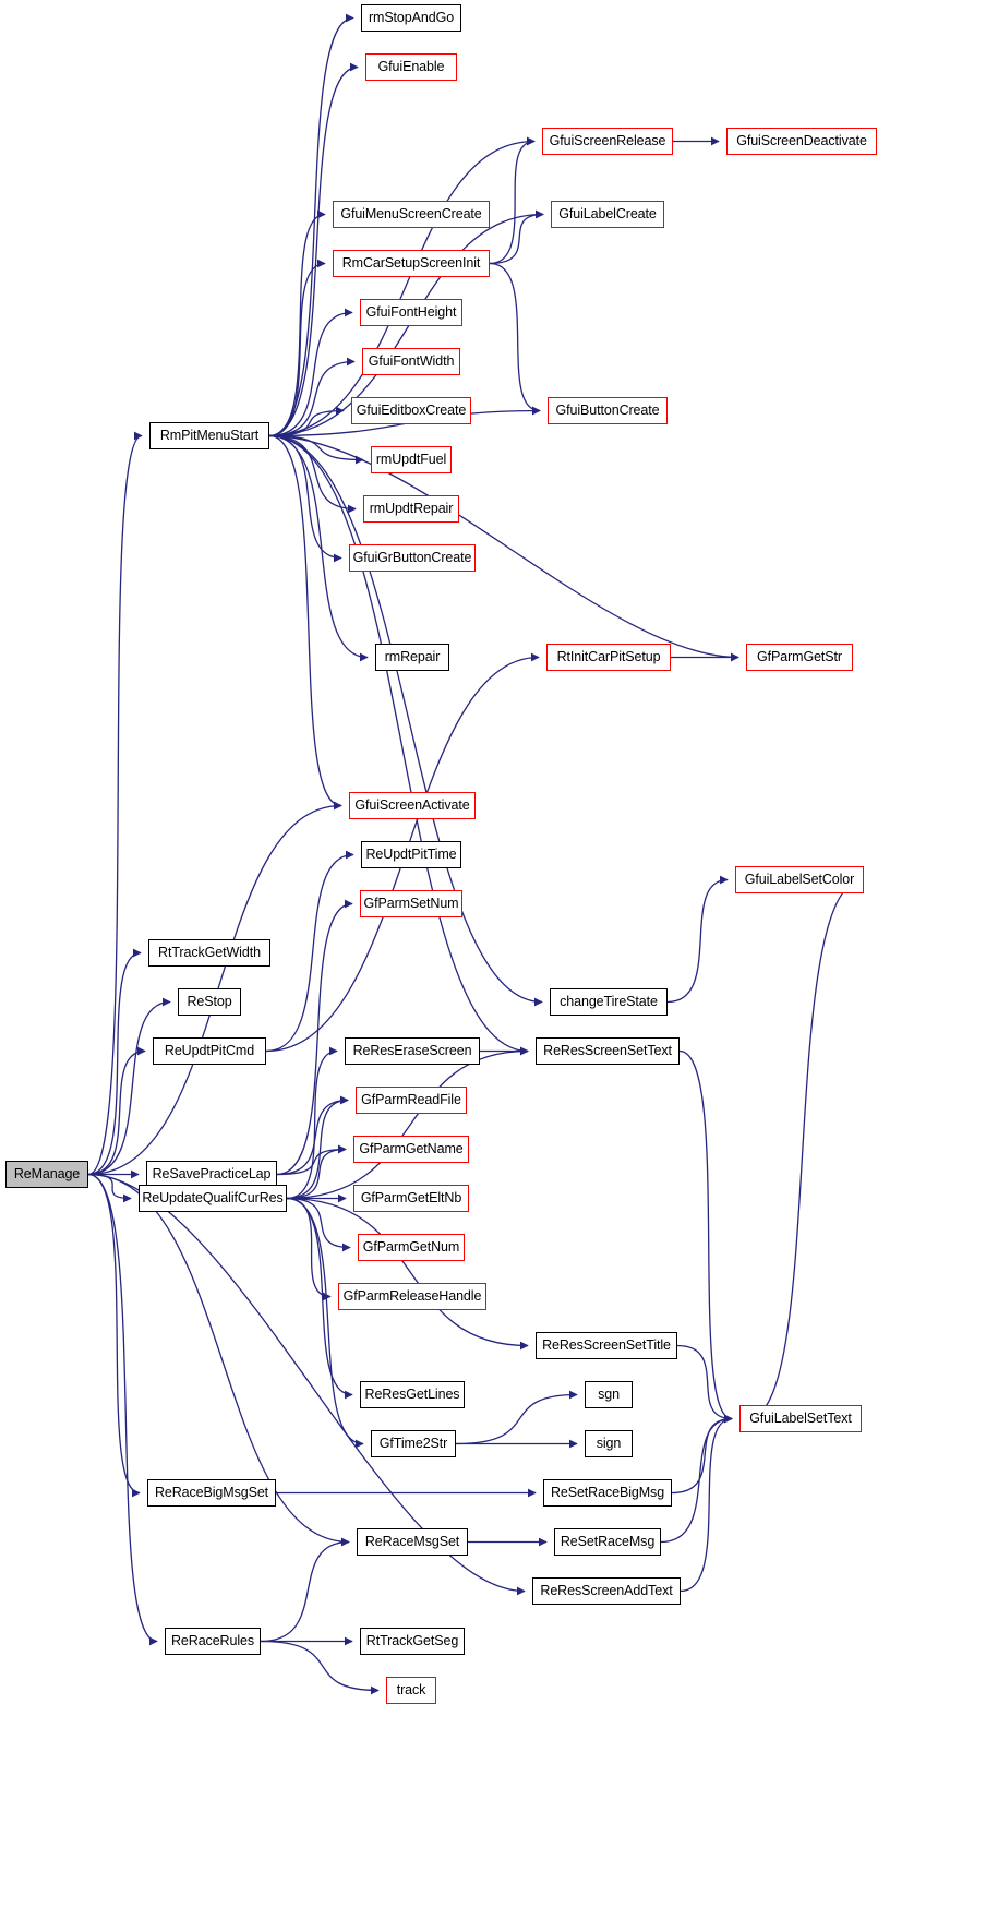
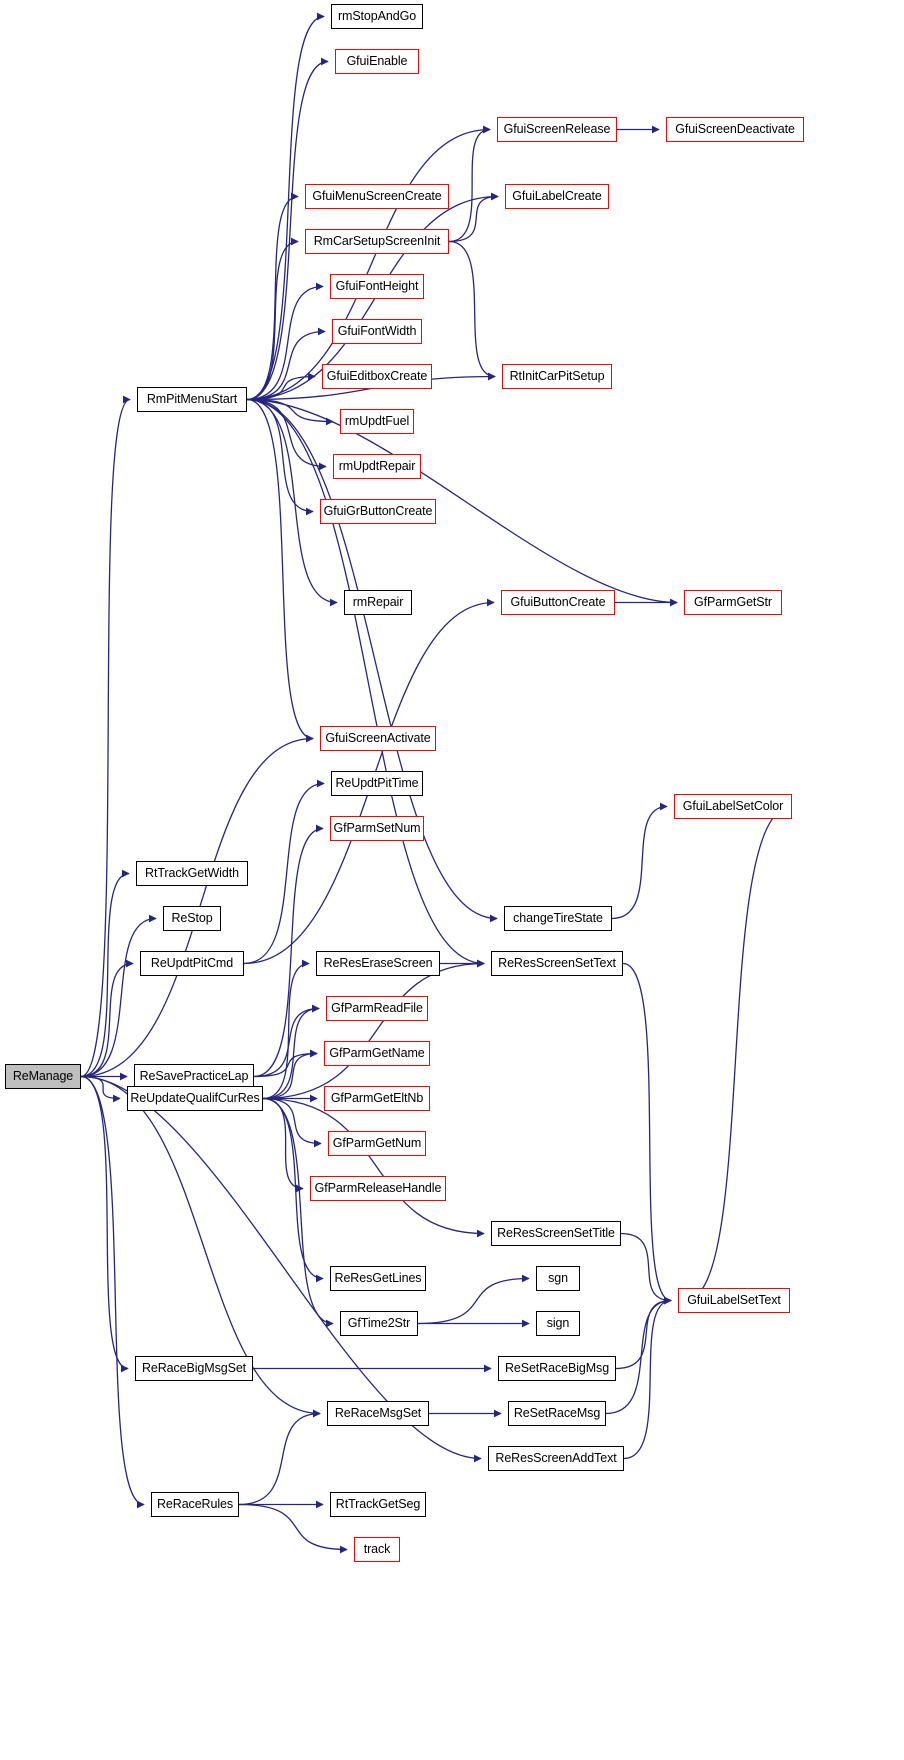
  rmStopAndGo
  GfuiEnable
  GfuiScreenRelease
  GfuiScreenDeactivate
  GfuiMenuScreenCreate
  GfuiLabelCreate
  RmCarSetupScreenInit
  GfuiFontHeight
  GfuiFontWidth
  GfuiEditboxCreate
- GfuiButtonCreate
+ RtInitCarPitSetup
  RmPitMenuStart
  rmUpdtFuel
  rmUpdtRepair
  GfuiGrButtonCreate
  rmRepair
- RtInitCarPitSetup
+ GfuiButtonCreate
  GfParmGetStr
  GfuiScreenActivate
  ReUpdtPitTime
  GfParmSetNum
  GfuiLabelSetColor
  RtTrackGetWidth
  ReStop
  ReUpdtPitCmd
  changeTireState
  ReResEraseScreen
  ReResScreenSetText
  GfParmReadFile
  GfParmGetName
  ReSavePracticeLap
  GfParmGetEltNb
  ReUpdateQualifCurRes
  GfParmGetNum
  GfParmReleaseHandle
  ReManage
  ReResScreenSetTitle
  ReResGetLines
  sgn
  GfTime2Str
  sign
  GfuiLabelSetText
  ReRaceBigMsgSet
  ReSetRaceBigMsg
  ReRaceMsgSet
  ReSetRaceMsg
  ReResScreenAddText
  ReRaceRules
  RtTrackGetSeg
  track
